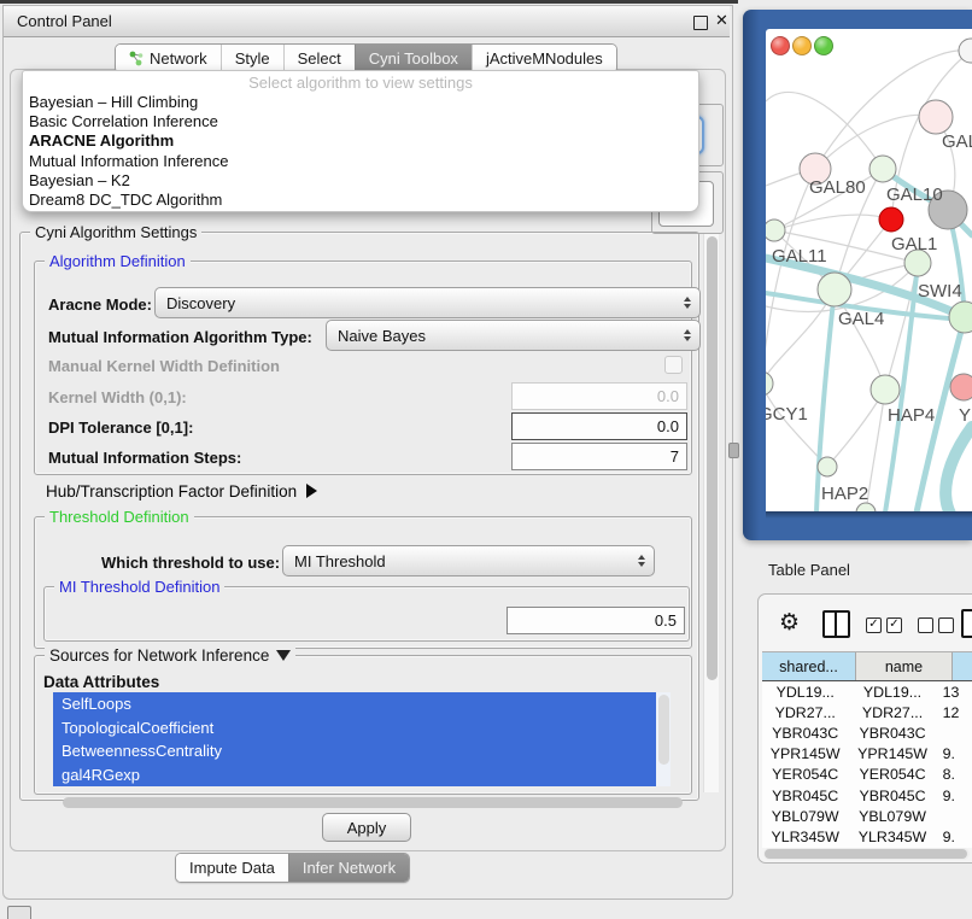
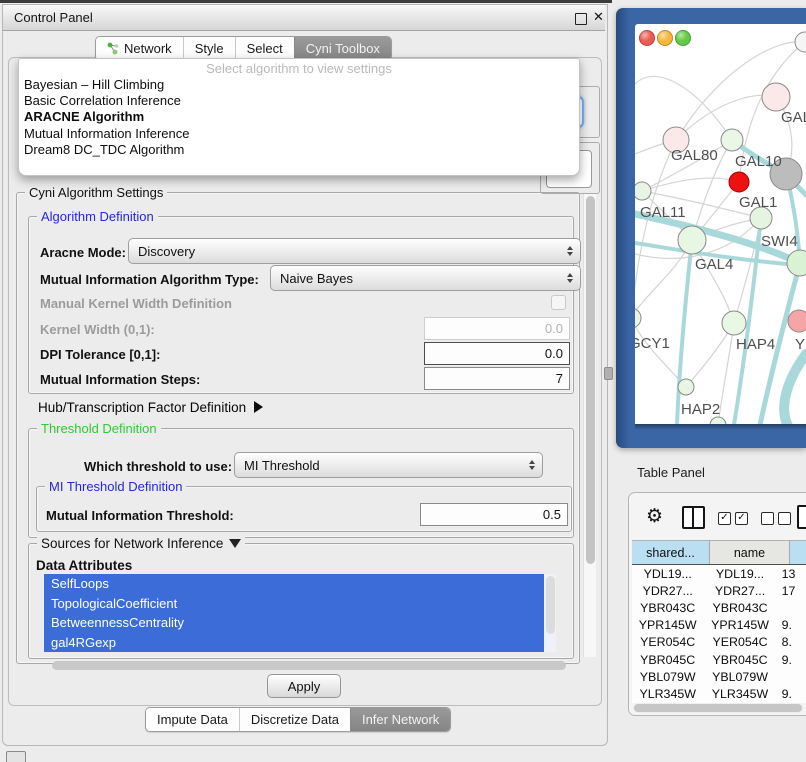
  Control Panel
  ✕
  Network
  Style
  Select
  Cyni Toolbox
- jActiveMNodules
  Select algorithm to view settings
  Bayesian – Hill Climbing
  Basic Correlation Inference
  ARACNE Algorithm
  Mutual Information Inference
- Bayesian – K2
  Dream8 DC_TDC Algorithm
  Cyni Algorithm Settings
  Algorithm Definition
  Aracne Mode:
  Discovery
  Mutual Information Algorithm Type:
  Naive Bayes
  Manual Kernel Width Definition
  Kernel Width (0,1):
  0.0
  DPI Tolerance [0,1]:
  0.0
  Mutual Information Steps:
  7
  Hub/Transcription Factor Definition
  Threshold Definition
  Which threshold to use:
  MI Threshold
  MI Threshold Definition
+ Mutual Information Threshold:
  0.5
  Sources for Network Inference
  Data Attributes
  SelfLoops
  TopologicalCoefficient
  BetweennessCentrality
  gal4RGexp
  Apply
  Impute Data
+ Discretize Data
  Infer Network
  GAL80
  GAL10
  GAL1
  GAL11
  SWI4
  GAL4
  GCY1
  HAP4
  Y
  HAP2
  Table Panel
  ⚙
  ✓
  ✓
  shared...
  name
  YDL19...
  YDL19...
  13
  YDR27...
  YDR27...
- 12
+ 17
  YBR043C
  YBR043C
  YPR145W
  YPR145W
  9.
  YER054C
  YER054C
  8.
  YBR045C
  YBR045C
  9.
  YBL079W
  YBL079W
  YLR345W
  YLR345W
  9.
